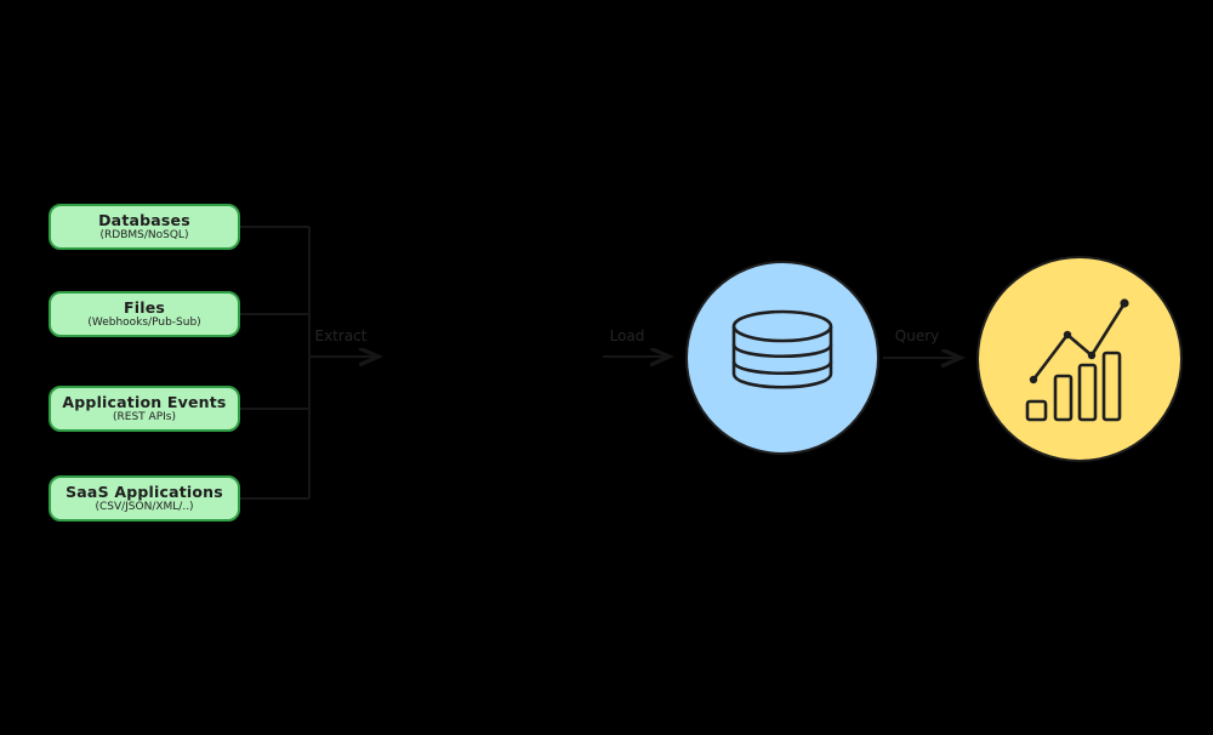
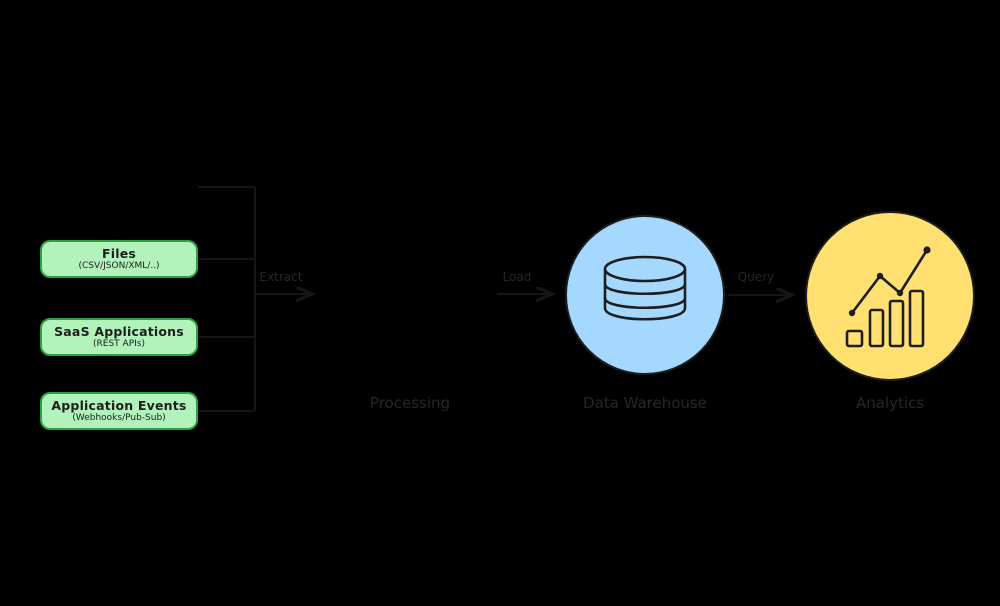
- Databases
- (RDBMS/NoSQL)
  Files
- (Webhooks/Pub-Sub)
+ (CSV/JSON/XML/..)
- Application Events
+ SaaS Applications
  (REST APIs)
- SaaS Applications
+ Application Events
- (CSV/JSON/XML/..)
+ (Webhooks/Pub-Sub)
+ Processing
+ Data Warehouse
+ Analytics
  Extract
  Load
  Query
